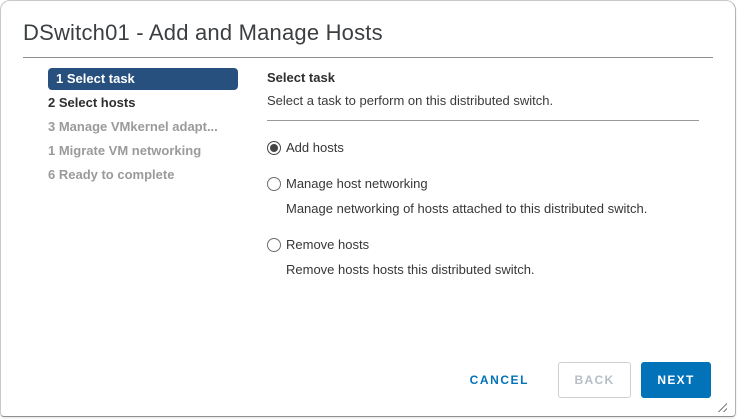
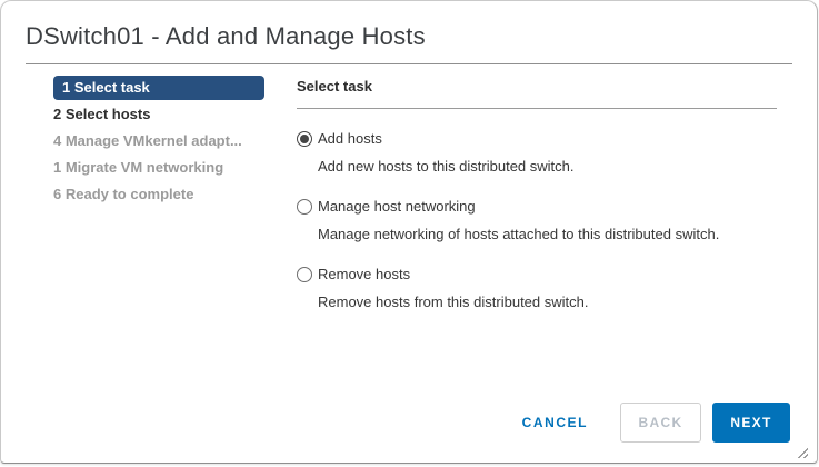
  DSwitch01 - Add and Manage Hosts
  1 Select task
  2 Select hosts
- 3 Manage VMkernel adapt...
+ 4 Manage VMkernel adapt...
  1 Migrate VM networking
  6 Ready to complete
  Select task
- Select a task to perform on this distributed switch.
  Add hosts
+ Add new hosts to this distributed switch.
  Manage host networking
  Manage networking of hosts attached to this distributed switch.
  Remove hosts
- Remove hosts hosts this distributed switch.
+ Remove hosts from this distributed switch.
  CANCEL
  BACK
  NEXT
